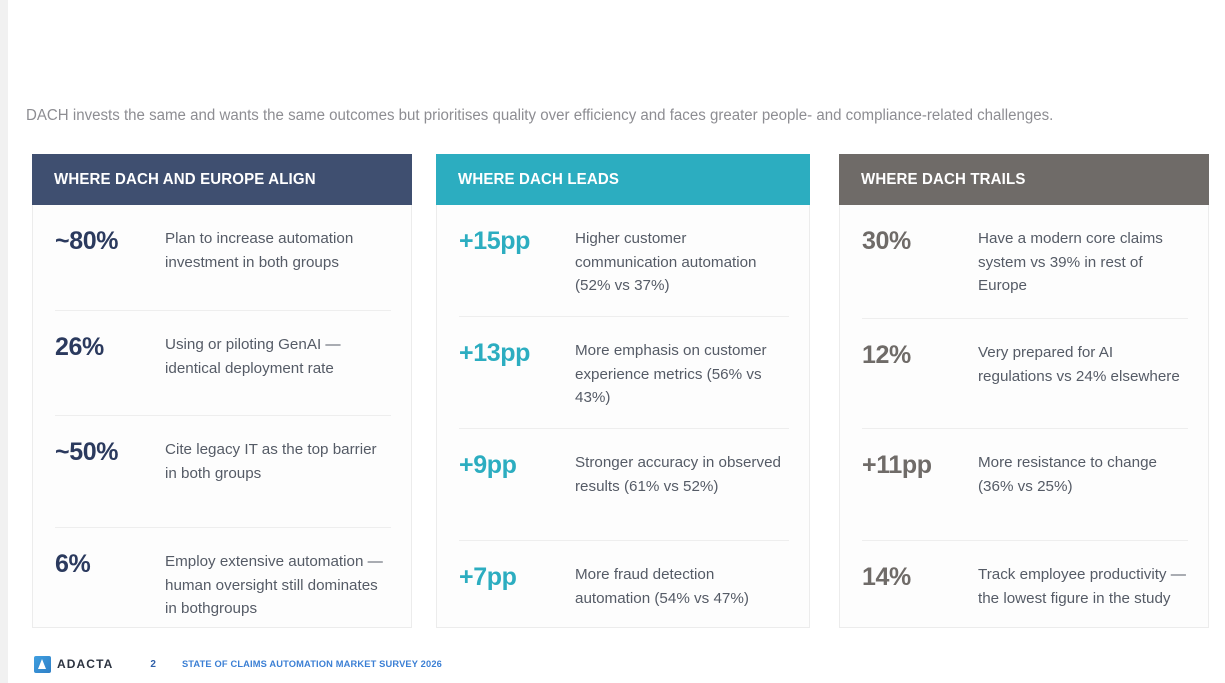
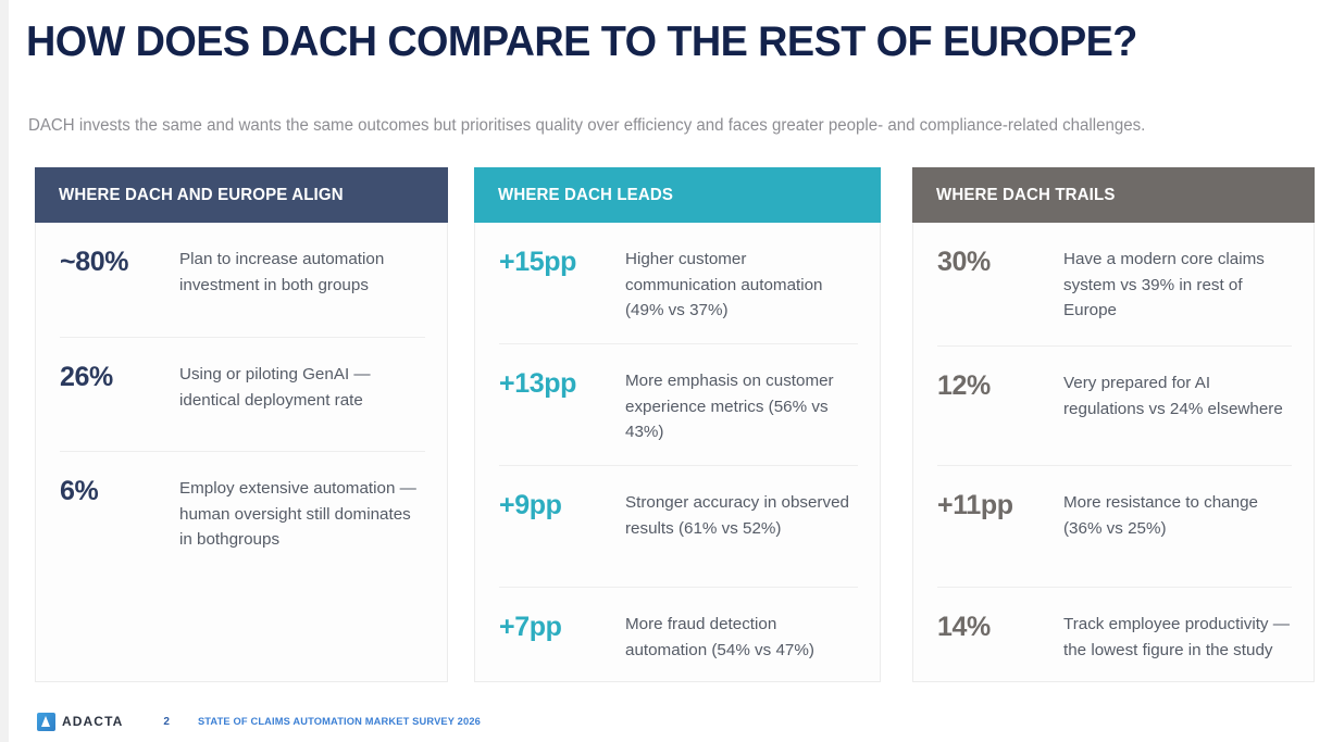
+ HOW DOES DACH COMPARE TO THE REST OF EUROPE?
  DACH invests the same and wants the same outcomes but prioritises quality over efficiency and faces greater people- and compliance-related challenges.
  WHERE DACH AND EUROPE ALIGN
  ~80%
  Plan to increase automation investment in both groups
  26%
  Using or piloting GenAI — identical deployment rate
- ~50%
- Cite legacy IT as the top barrier in both groups
  6%
  Employ extensive automation — human oversight still dominates in bothgroups
  WHERE DACH LEADS
  +15pp
- Higher customer communication automation (52% vs 37%)
+ Higher customer communication automation (49% vs 37%)
  +13pp
  More emphasis on customer experience metrics (56% vs 43%)
  +9pp
  Stronger accuracy in observed results (61% vs 52%)
  +7pp
  More fraud detection automation (54% vs 47%)
  WHERE DACH TRAILS
  30%
  Have a modern core claims system vs 39% in rest of Europe
  12%
  Very prepared for AI regulations vs 24% elsewhere
  +11pp
  More resistance to change (36% vs 25%)
  14%
  Track employee productivity — the lowest figure in the study
  ADACTA
  2
  STATE OF CLAIMS AUTOMATION MARKET SURVEY 2026
